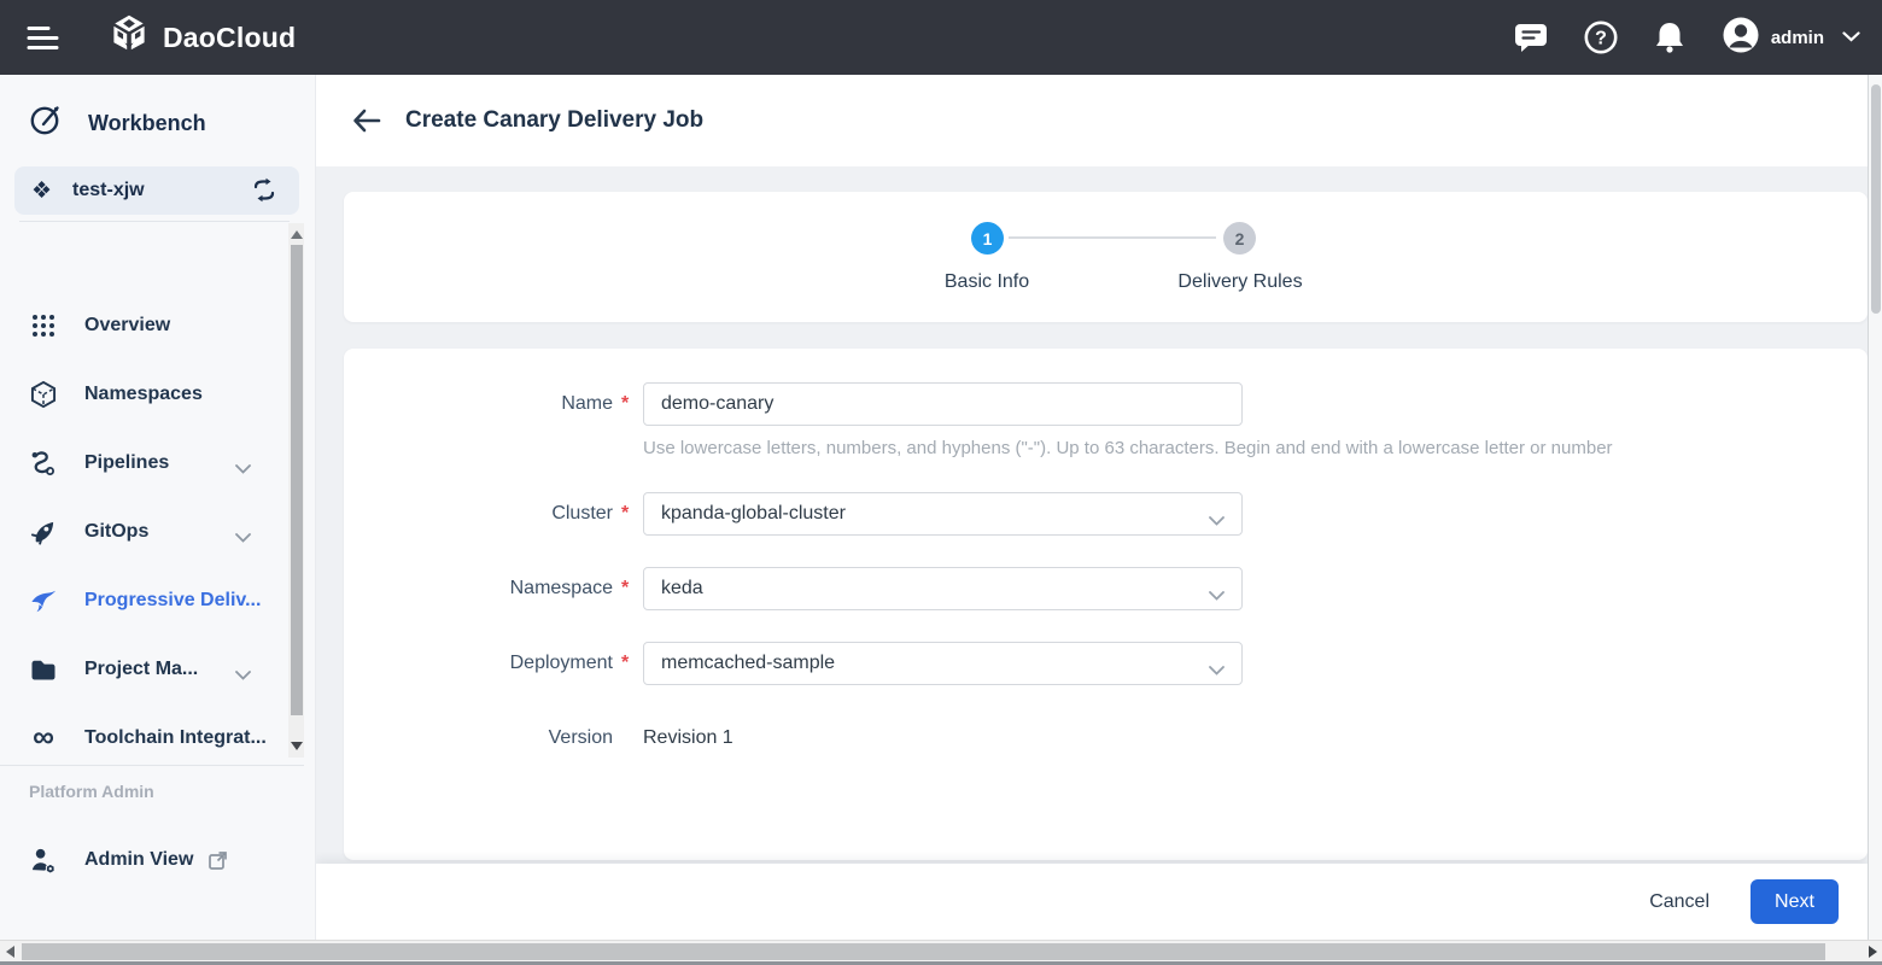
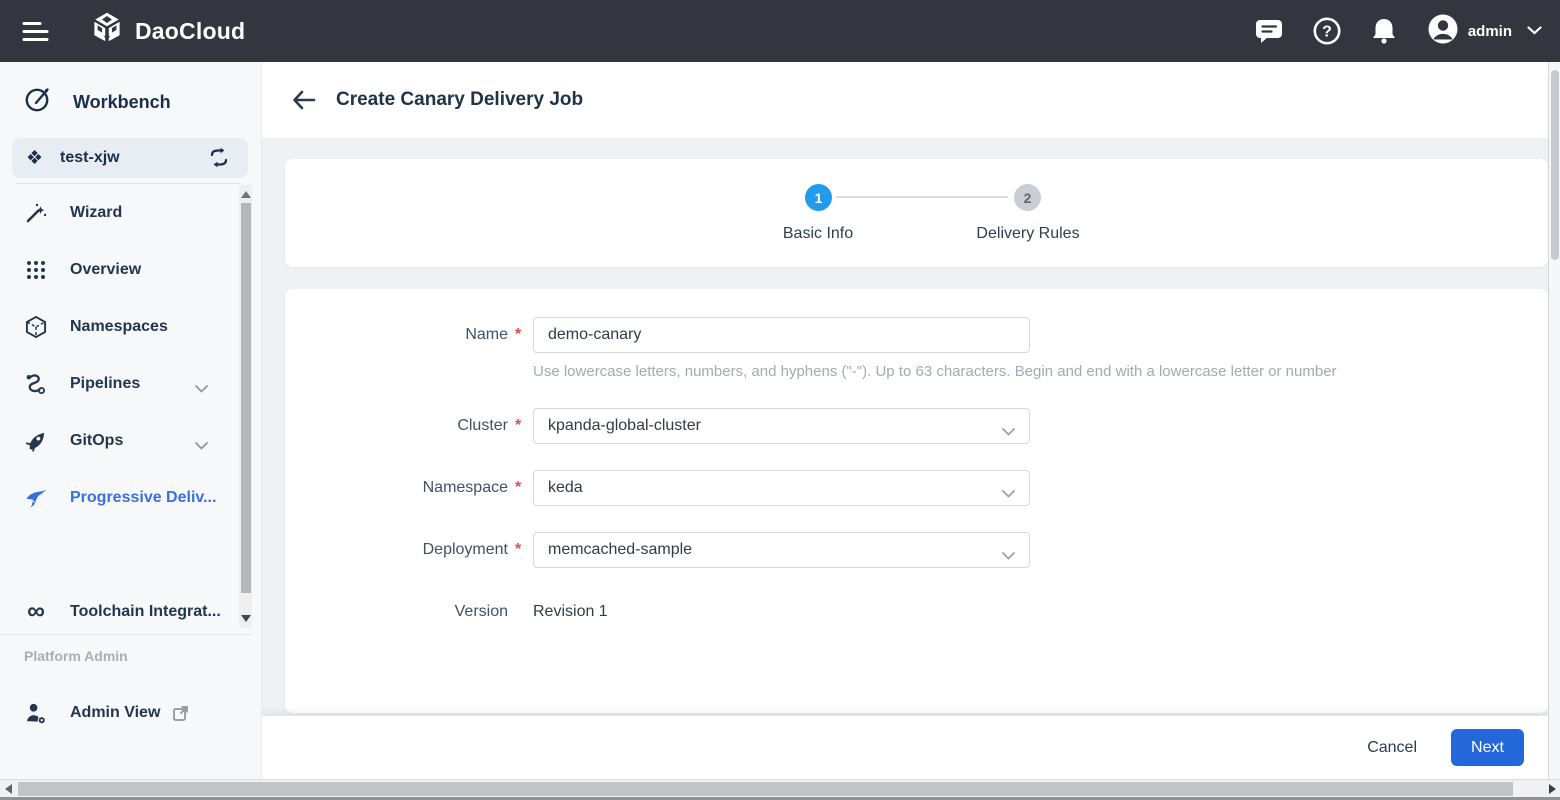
  DaoCloud
  ?
  admin
  Workbench
  ❖
  test-xjw
+ Wizard
  Overview
  Namespaces
  Pipelines
  GitOps
  Progressive Deliv...
- Project Ma...
  ∞
  Toolchain Integrat...
  Platform Admin
  Admin View
  Create Canary Delivery Job
  1
  2
  Basic Info
  Delivery Rules
  Name
  *
  demo-canary
  Use lowercase letters, numbers, and hyphens ("-"). Up to 63 characters. Begin and end with a lowercase letter or number
  Cluster
  *
  kpanda-global-cluster
  Namespace
  *
  keda
  Deployment
  *
  memcached-sample
  Version
  Revision 1
  Cancel
  Next
